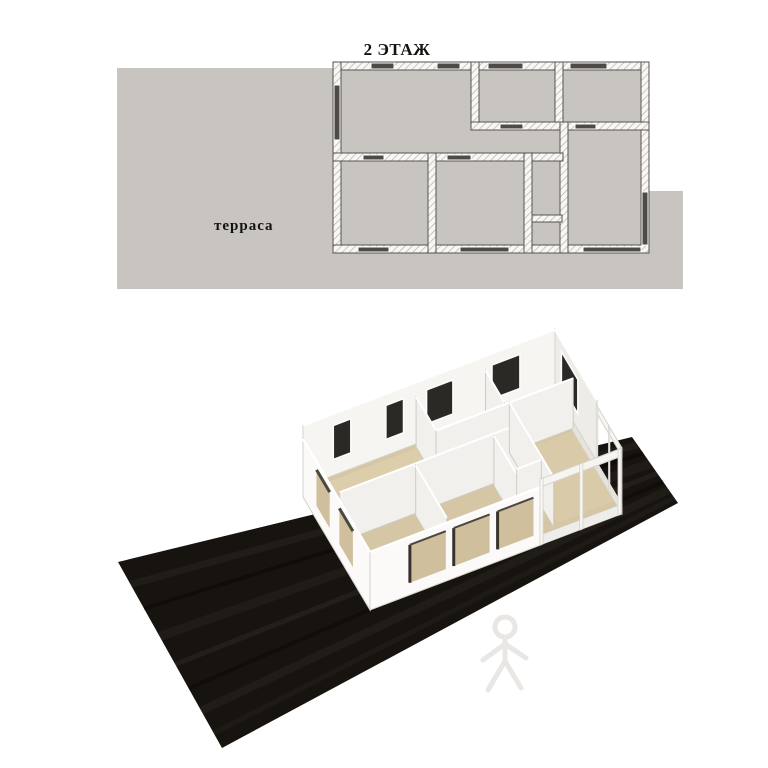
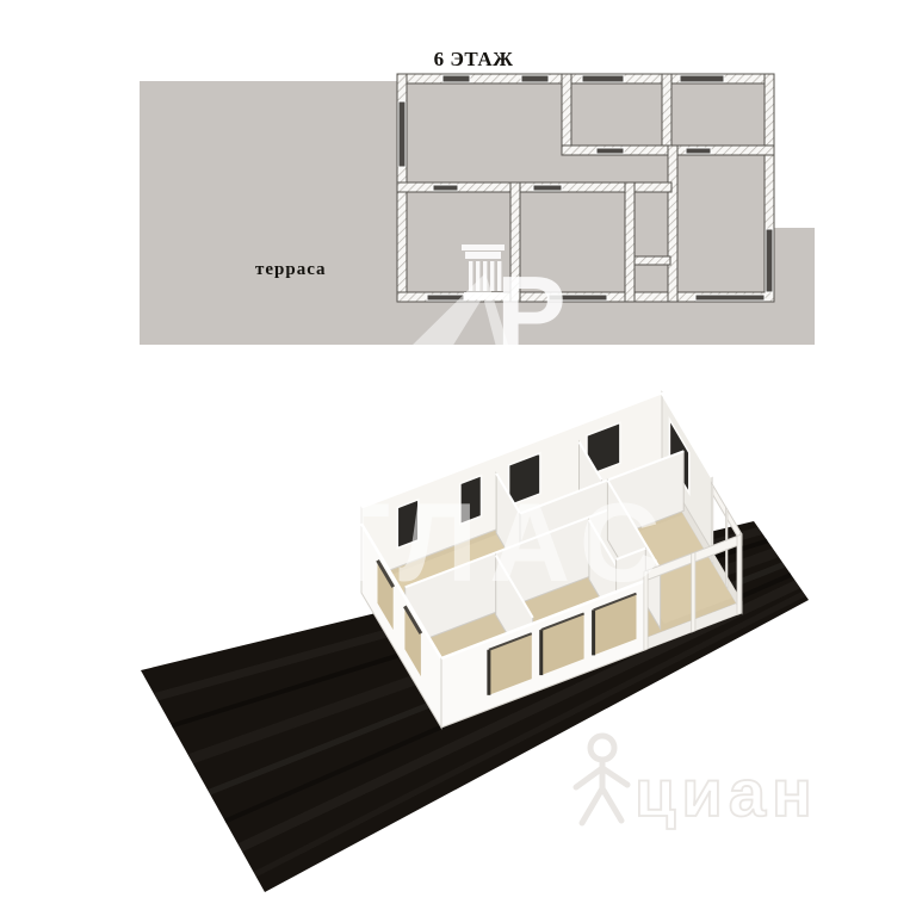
+ Р
+ АТЛАС
+ циан
- 2 ЭТАЖ
+ 6 ЭТАЖ
  терраса
